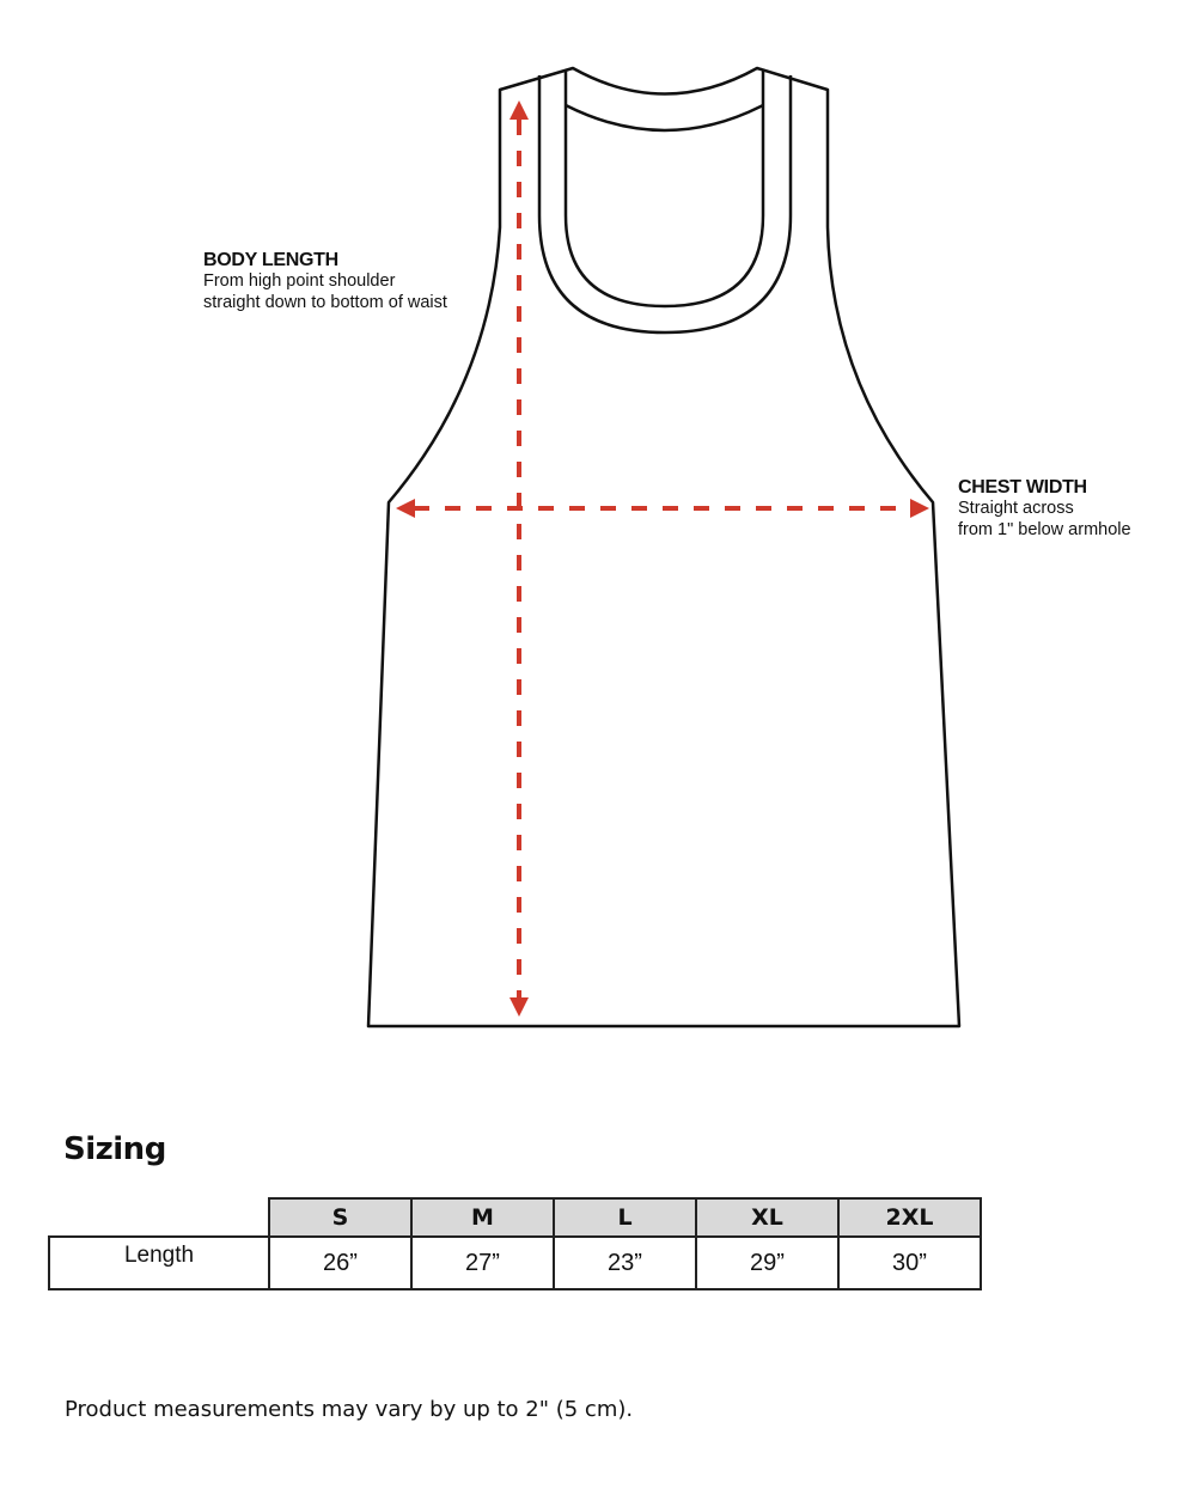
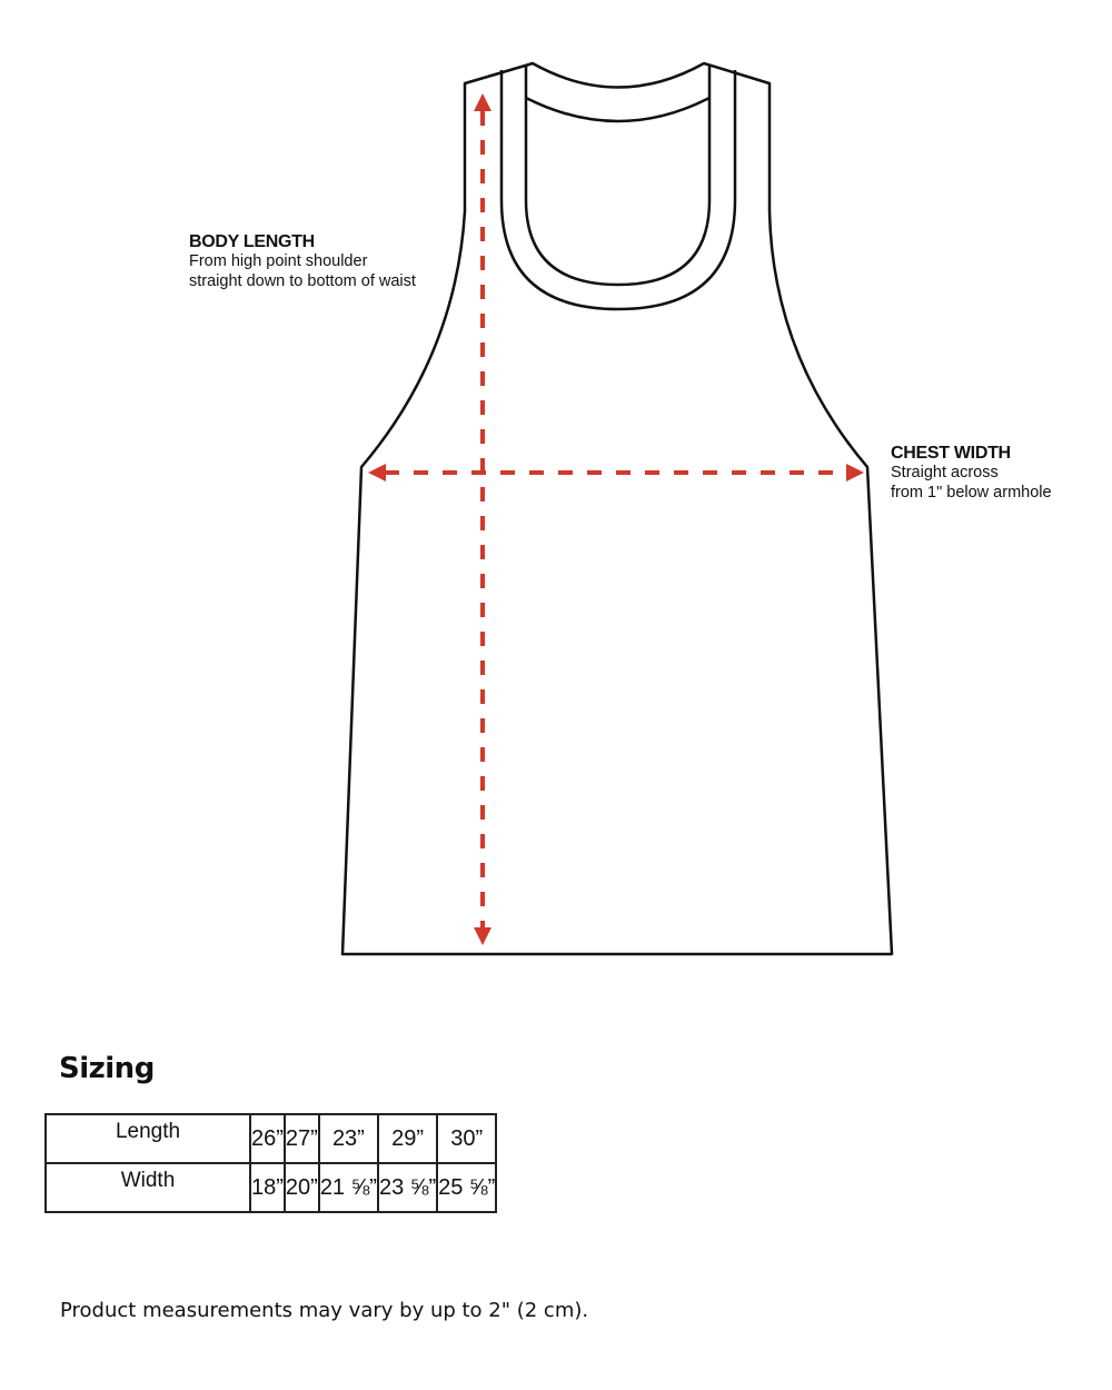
  BODY LENGTH
  From high point shoulder
  straight down to bottom of waist
  CHEST WIDTH
  Straight across
  from 1" below armhole
  Sizing
- 	S	M	L	XL	2XL
  Length	26”	27”	23”	29”	30”
+ Width	18”	20”	21 ⅝”	23 ⅝”	25 ⅝”
- Product measurements may vary by up to 2" (5 cm).
+ Product measurements may vary by up to 2" (2 cm).
